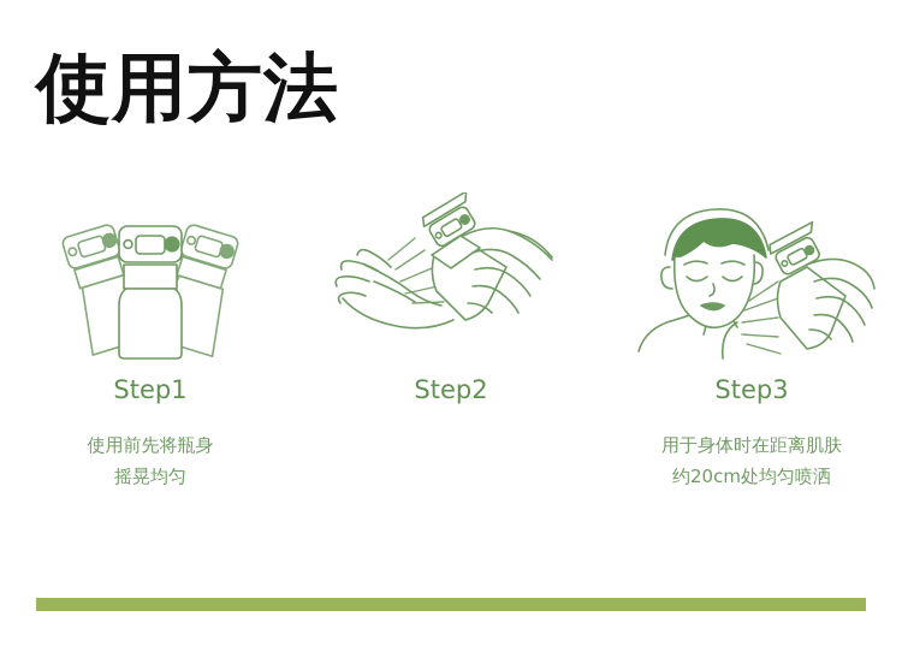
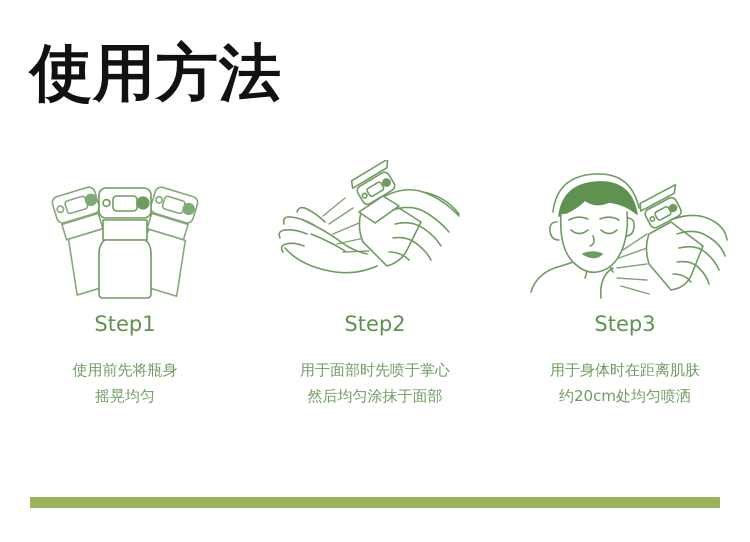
  使用方法
  Step1
  使用前先将瓶身
  摇晃均匀
  Step2
+ 用于面部时先喷于掌心
+ 然后均匀涂抹于面部
  Step3
  用于身体时在距离肌肤
  约20cm处均匀喷洒
